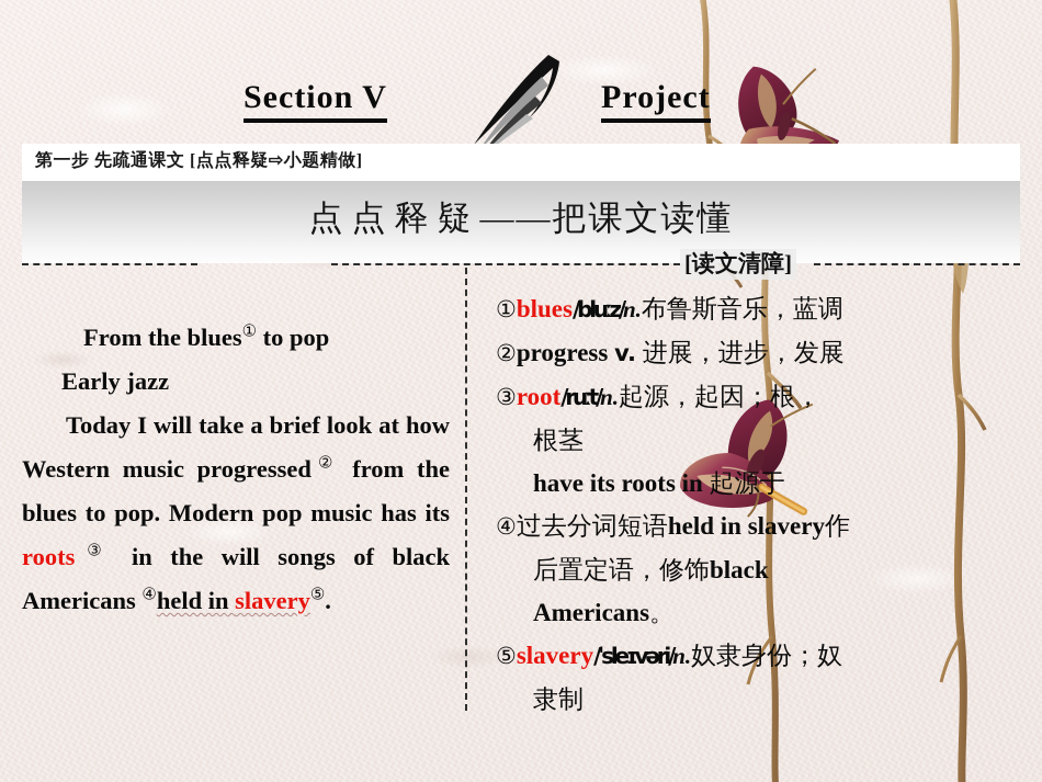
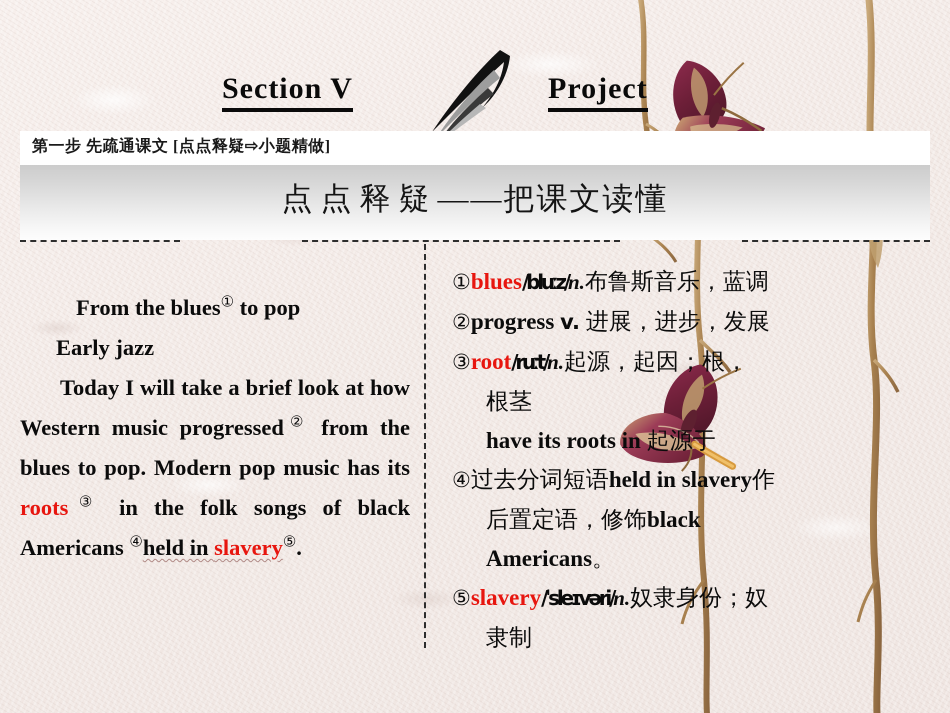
  Section V
  Project
  第一步 先疏通课文 [点点释疑⇨小题精做]
  点点释疑——把课文读懂
- [读文清障]
  From the blues① to pop
  Early jazz
- Today I will take a brief look at how Western music progressed② from the blues to pop. Modern pop music has its roots③ in the will songs of black Americans ④held in slavery⑤.
+ Today I will take a brief look at how Western music progressed② from the blues to pop. Modern pop music has its roots③ in the folk songs of black Americans ④held in slavery⑤.
  ①blues/bluːz/n.布鲁斯音乐，蓝调
  ②progress v. 进展，进步，发展
  ③root/ruːt/n.起源，起因；根，
  根茎
  have its roots in 起源于
  ④过去分词短语held in slavery作
  后置定语，修饰black
  Americans。
  ⑤slavery/ˈsleɪvəri/n.奴隶身份；奴
  隶制
